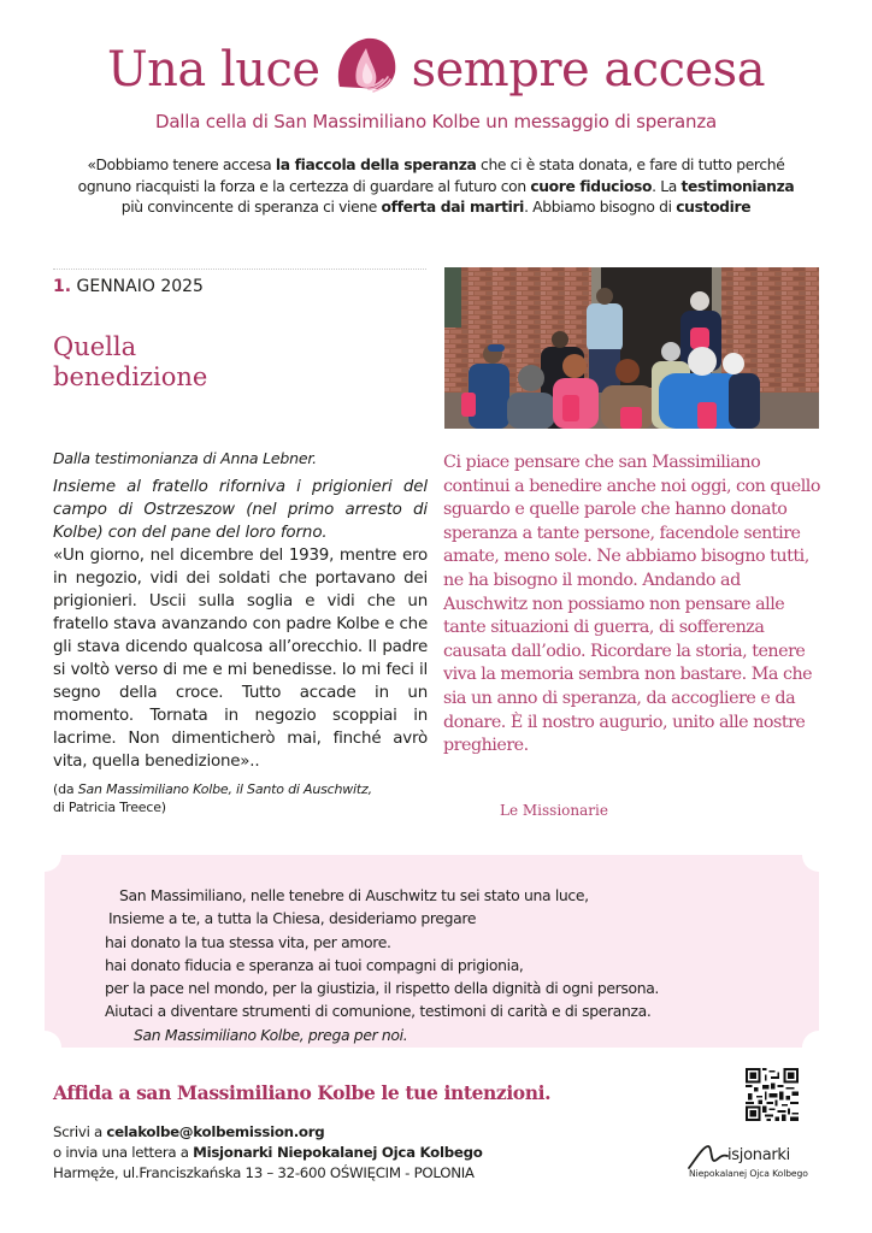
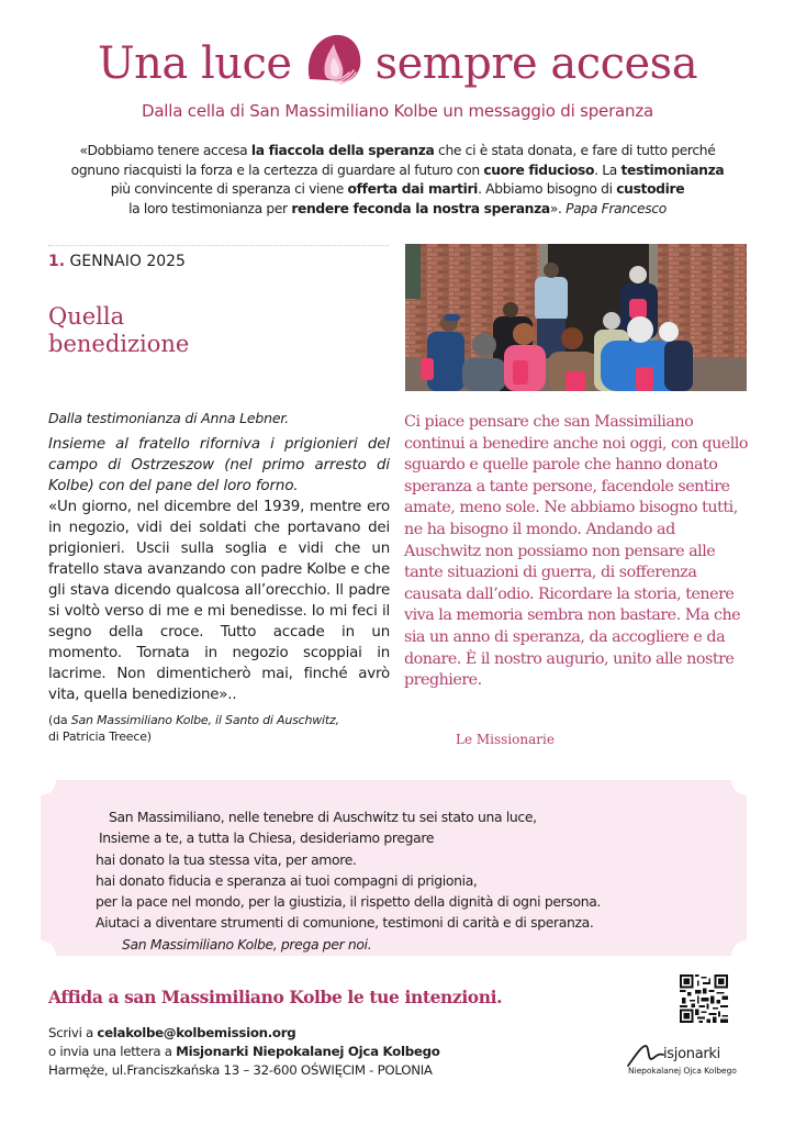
  Una luce
  sempre accesa
  Dalla cella di San Massimiliano Kolbe un messaggio di speranza
  «Dobbiamo tenere accesa la fiaccola della speranza che ci è stata donata, e fare di tutto perché
  ognuno riacquisti la forza e la certezza di guardare al futuro con cuore fiducioso. La testimonianza
  più convincente di speranza ci viene offerta dai martiri. Abbiamo bisogno di custodire
+ la loro testimonianza per rendere feconda la nostra speranza». Papa Francesco
  1. GENNAIO 2025
  Quella
  benedizione
  Dalla testimonianza di Anna Lebner.
  Insieme al fratello riforniva i prigionieri del campo di Ostrzeszow (nel primo arresto di Kolbe) con del pane del loro forno.
  «Un giorno, nel dicembre del 1939, mentre ero in negozio, vidi dei soldati che portavano dei prigionieri. Uscii sulla soglia e vidi che un fratello stava avanzando con padre Kolbe e che gli stava dicendo qualcosa all’orecchio. Il padre si voltò verso di me e mi benedisse. Io mi feci il segno della croce. Tutto accade in un momento. Tornata in negozio scoppiai in lacrime. Non dimenticherò mai, finché avrò vita, quella benedizione»..
  (da San Massimiliano Kolbe, il Santo di Auschwitz,
  di Patricia Treece)
  Ci piace pensare che san Massimiliano continui a benedire anche noi oggi, con quello sguardo e quelle parole che hanno donato speranza a tante persone, facendole sentire amate, meno sole. Ne abbiamo bisogno tutti, ne ha bisogno il mondo. Andando ad Auschwitz non possiamo non pensare alle tante situazioni di guerra, di sofferenza causata dall’odio. Ricordare la storia, tenere viva la memoria sembra non bastare. Ma che sia un anno di speranza, da accogliere e da donare. È il nostro augurio, unito alle nostre preghiere.
  Le Missionarie
  San Massimiliano, nelle tenebre di Auschwitz tu sei stato una luce,
  Insieme a te, a tutta la Chiesa, desideriamo pregare
  hai donato la tua stessa vita, per amore.
  hai donato fiducia e speranza ai tuoi compagni di prigionia,
  per la pace nel mondo, per la giustizia, il rispetto della dignità di ogni persona.
  Aiutaci a diventare strumenti di comunione, testimoni di carità e di speranza.
  San Massimiliano Kolbe, prega per noi.
  Affida a san Massimiliano Kolbe le tue intenzioni.
  Scrivi a celakolbe@kolbemission.org
  o invia una lettera a Misjonarki Niepokalanej Ojca Kolbego
  Harmęże, ul.Franciszkańska 13 – 32-600 OŚWIĘCIM - POLONIA
  isjonarki
  Niepokalanej Ojca Kolbego
